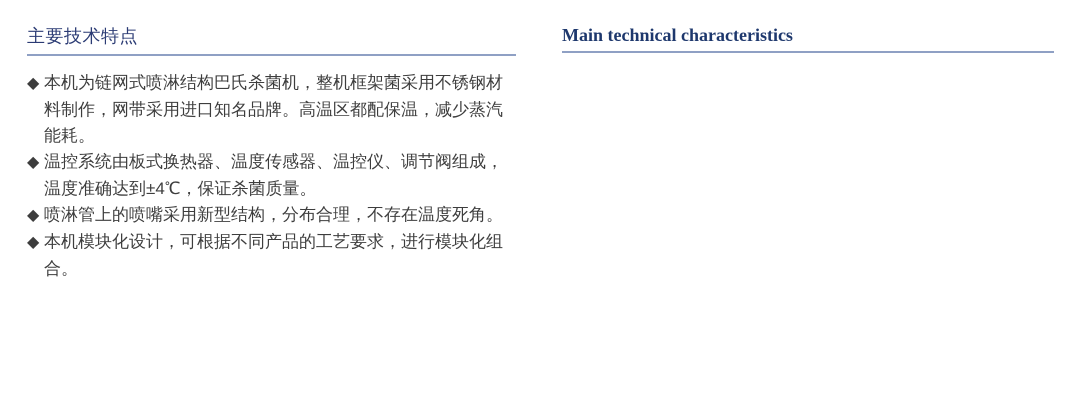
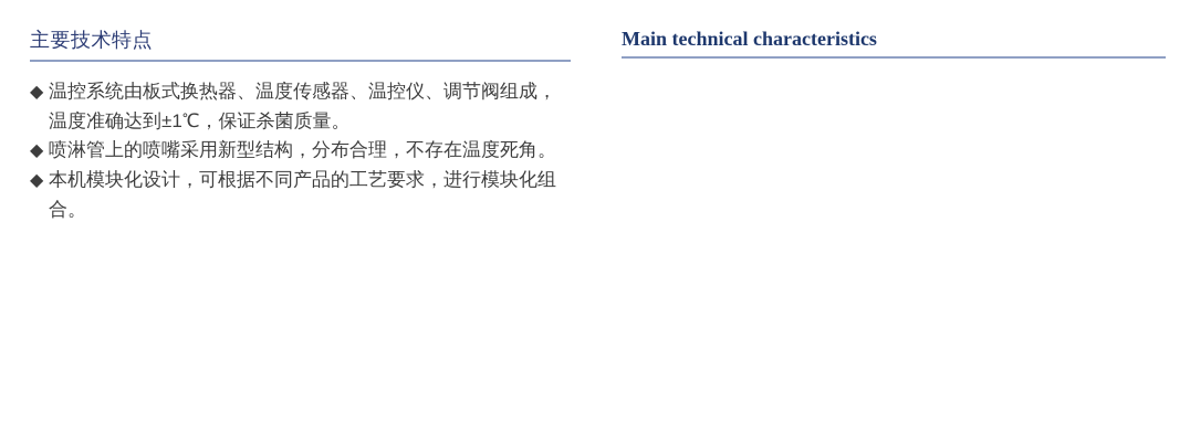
  主要技术特点
- ◆ 本机为链网式喷淋结构巴氏杀菌机，整机框架菌采用不锈钢材料制作，网带采用进口知名品牌。高温区都配保温，减少蒸汽能耗。
- ◆ 温控系统由板式换热器、温度传感器、温控仪、调节阀组成，温度准确达到±4℃，保证杀菌质量。
+ ◆ 温控系统由板式换热器、温度传感器、温控仪、调节阀组成，温度准确达到±1℃，保证杀菌质量。
  ◆ 喷淋管上的喷嘴采用新型结构，分布合理，不存在温度死角。
  ◆ 本机模块化设计，可根据不同产品的工艺要求，进行模块化组合。
  Main technical characteristics
